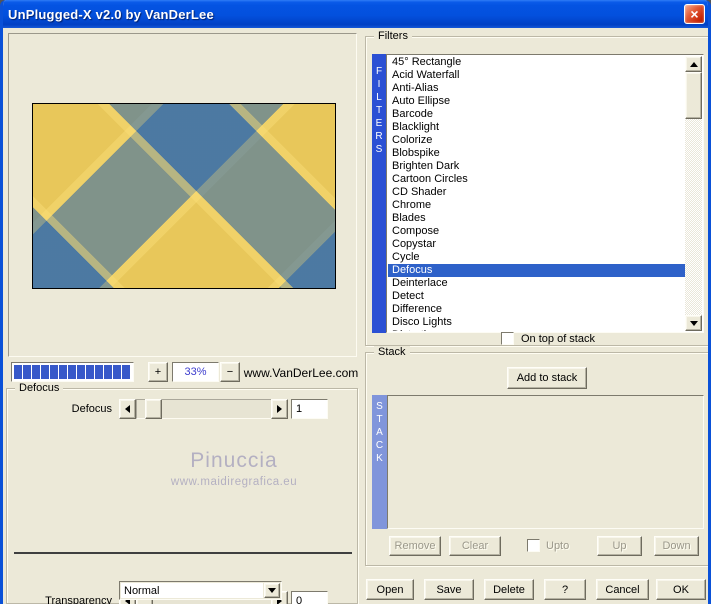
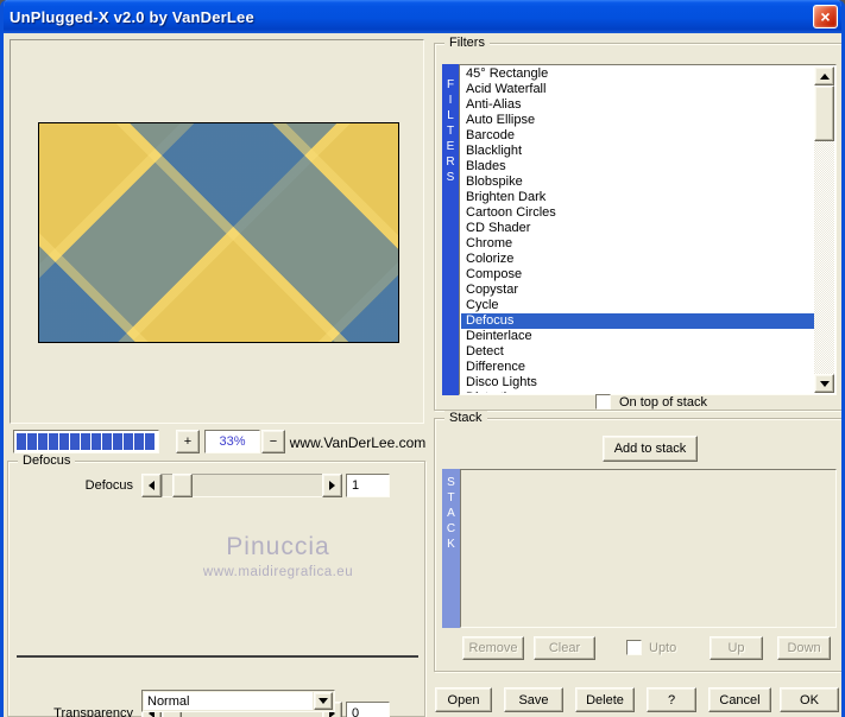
  UnPlugged-X v2.0 by VanDerLee
  ×
  +
  33%
  −
  www.VanDerLee.com
  Defocus
  Defocus
  1
  Pinuccia
  www.maidiregrafica.eu
  Transparency
  0
  Normal
  Filters
  F
  I
  L
  T
  E
  R
  S
  45° Rectangle
  Acid Waterfall
  Anti-Alias
  Auto Ellipse
  Barcode
  Blacklight
- Colorize
+ Blades
  Blobspike
  Brighten Dark
  Cartoon Circles
  CD Shader
  Chrome
- Blades
+ Colorize
  Compose
  Copystar
  Cycle
  Defocus
  Deinterlace
  Detect
  Difference
  Disco Lights
  On top of stack
  Stack
  Add to stack
  S
  T
  A
  C
  K
  Remove
  Clear
  Upto
  Up
  Down
  Open
  Save
  Delete
  ?
  Cancel
  OK
